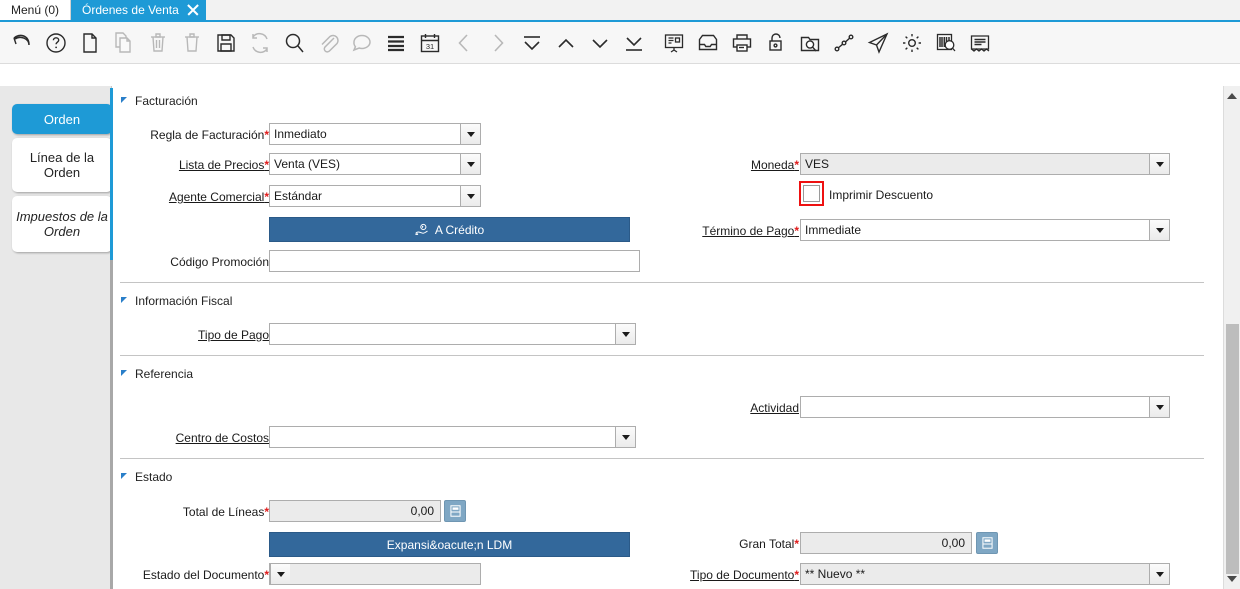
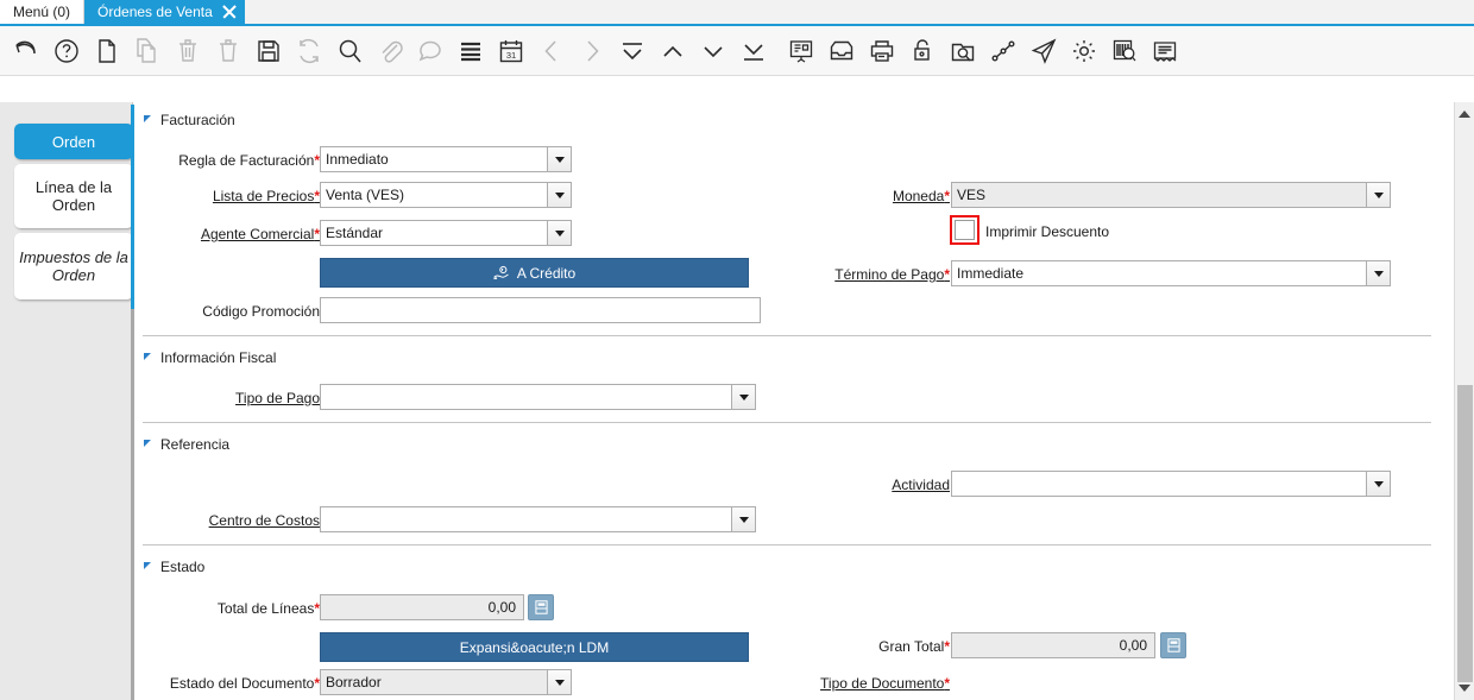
  Menú (0)
  Órdenes de Venta
  31
  Orden
  Línea de la Orden
  Impuestos de la Orden
  Facturación
  Regla de Facturación*
  Inmediato
  Lista de Precios*
  Venta (VES)
  Agente Comercial*
  Estándar
  A Crédito
  Código Promoción
  Moneda*
  VES
  Imprimir Descuento
  Término de Pago*
  Immediate
  Información Fiscal
  Tipo de Pago
  Referencia
  Actividad
  Centro de Costos
  Estado
  Total de Líneas*
  0,00
  Expansi&oacute;n LDM
  Estado del Documento*
+ Borrador
  Gran Total*
  0,00
  Tipo de Documento*
- ** Nuevo **
